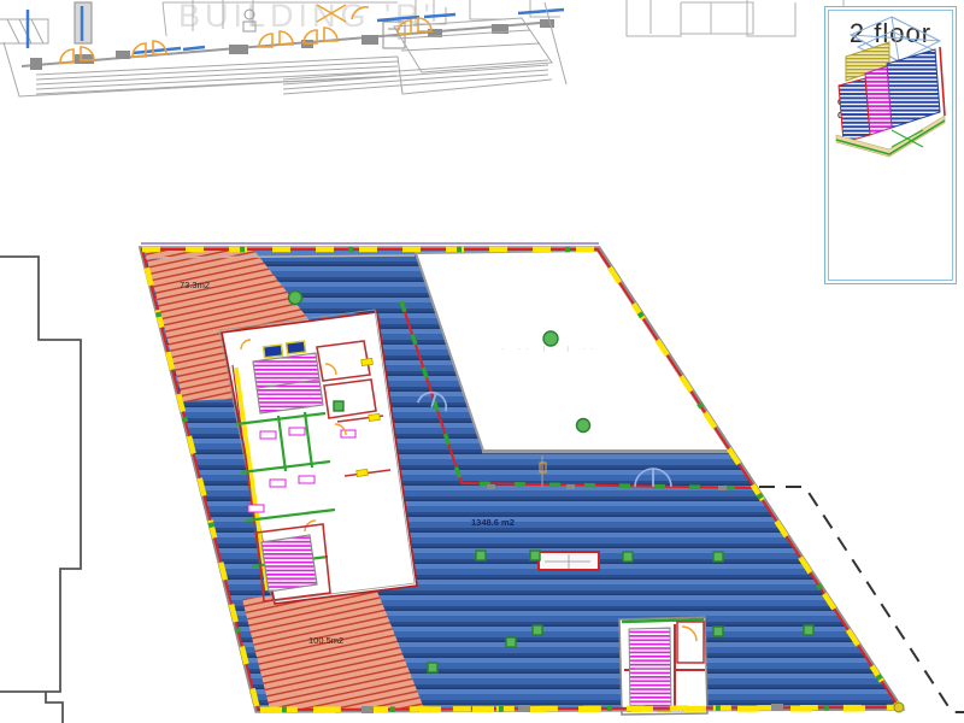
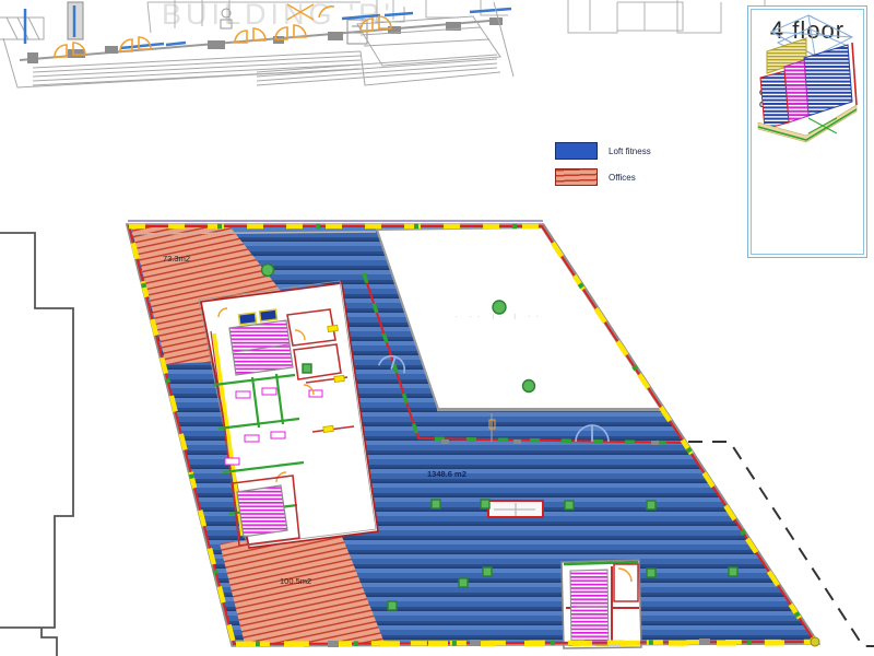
  BUILDIG 'R
+ Loft fitness
+ Offices
- 2 floor
+ 4 floor
  73.3m2
  1348.6 m2
  100.5m2
  · ·· ı· ı ··
